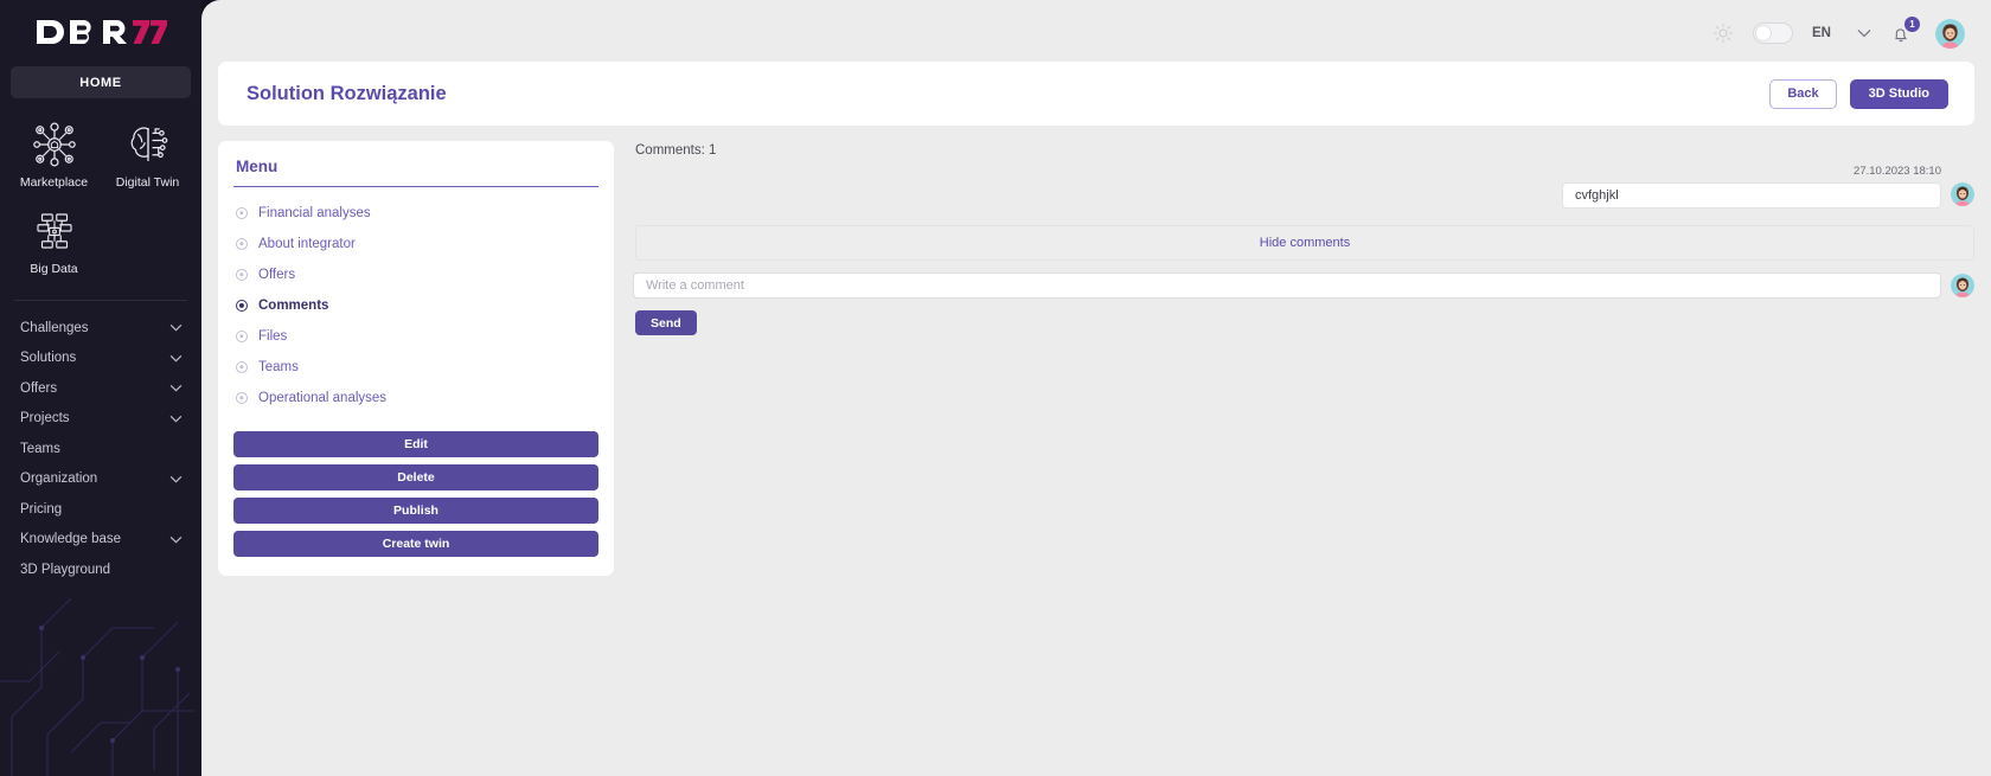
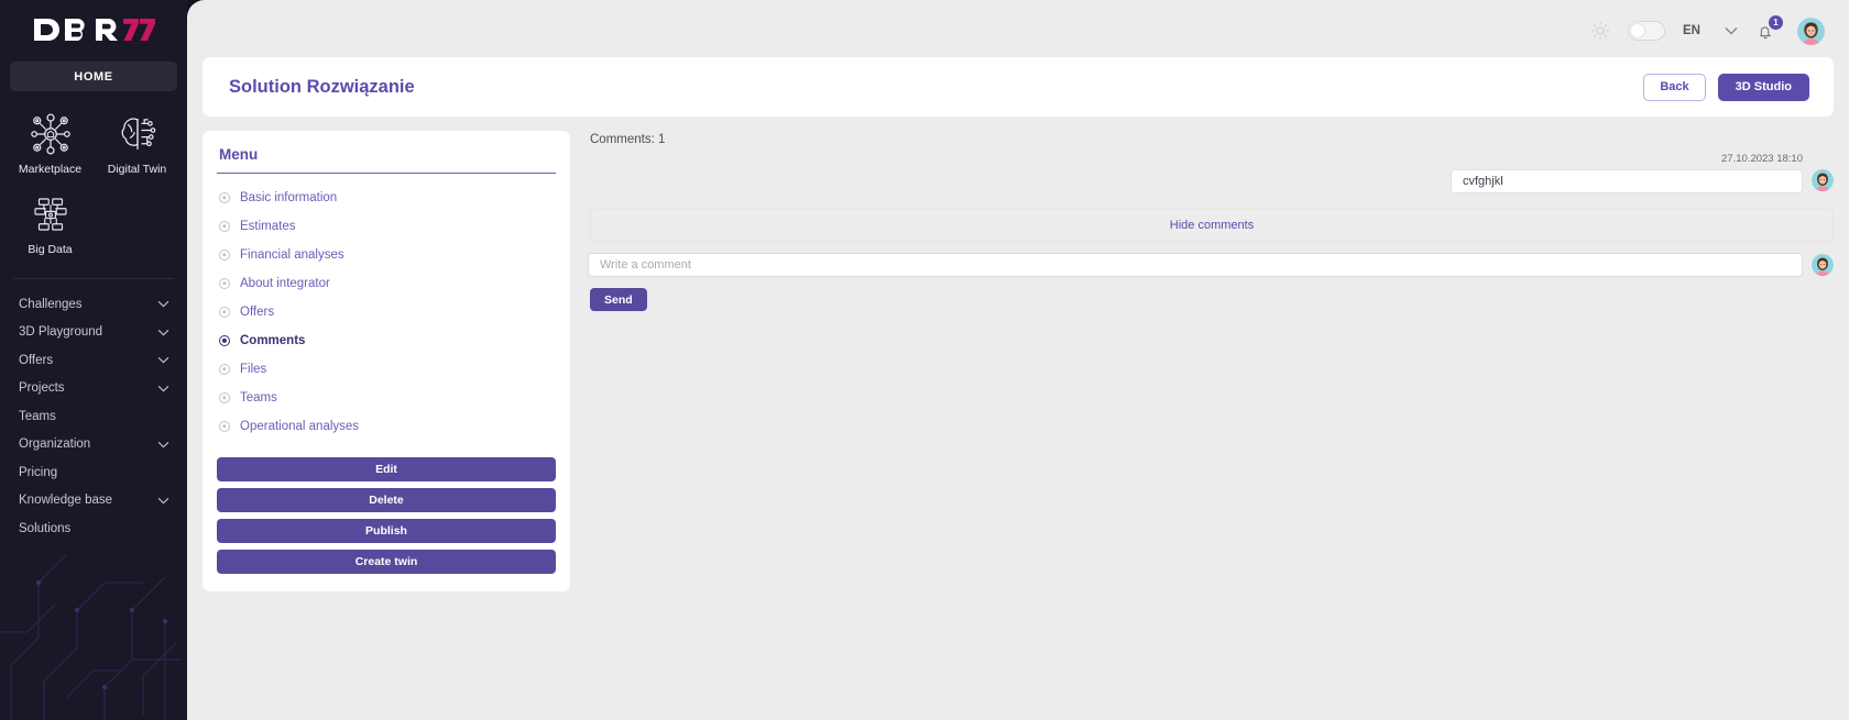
  HOME
  Marketplace
  Digital Twin
  Big Data
  Challenges
- Solutions
+ 3D Playground
  Offers
  Projects
  Teams
  Organization
  Pricing
  Knowledge base
- 3D Playground
+ Solutions
  EN
  1
  Solution Rozwiązanie
  Back
  3D Studio
  Menu
+ Basic information
+ Estimates
  Financial analyses
  About integrator
  Offers
  Comments
  Files
  Teams
  Operational analyses
  Edit
  Delete
  Publish
  Create twin
  Comments: 1
  27.10.2023 18:10
  cvfghjkl
  Hide comments
  Write a comment
  Send
